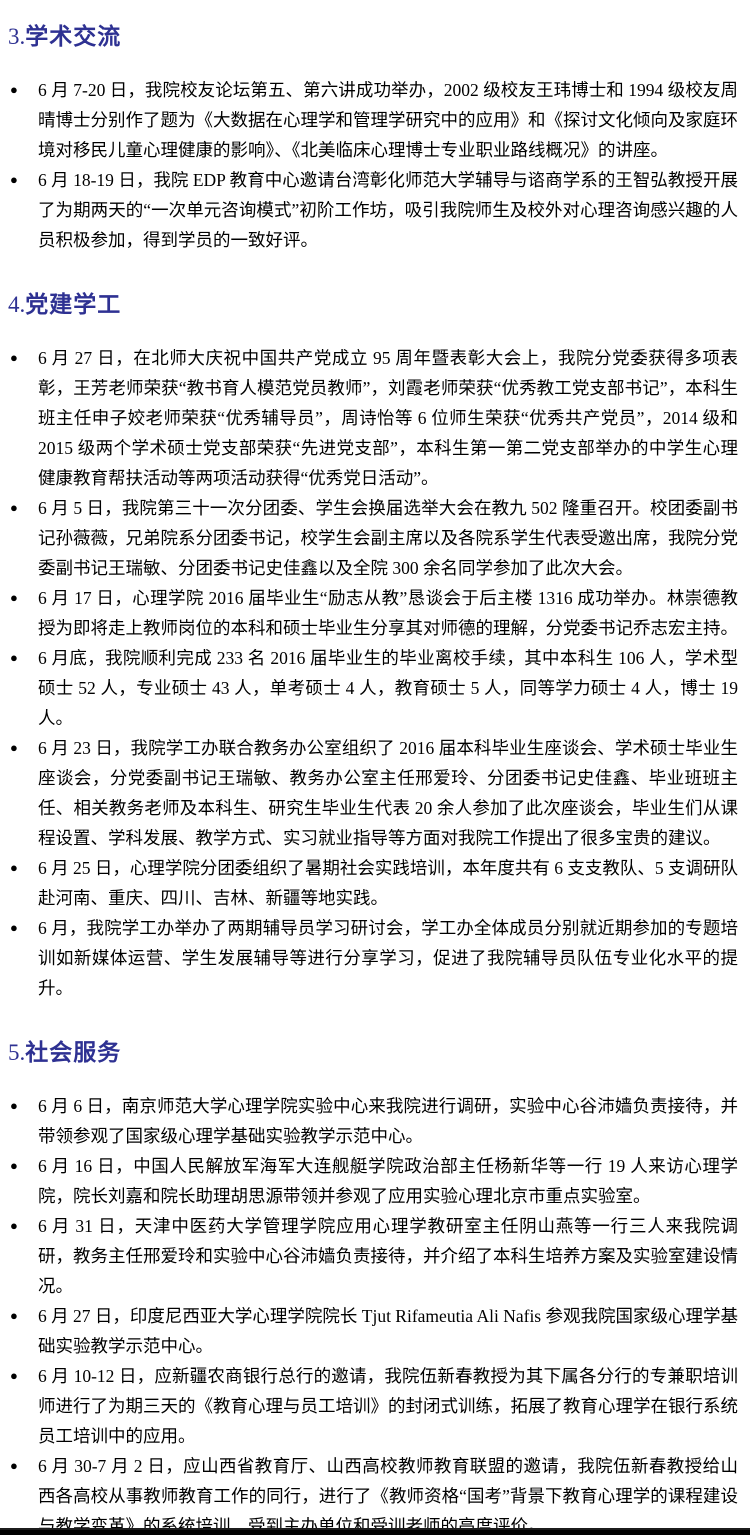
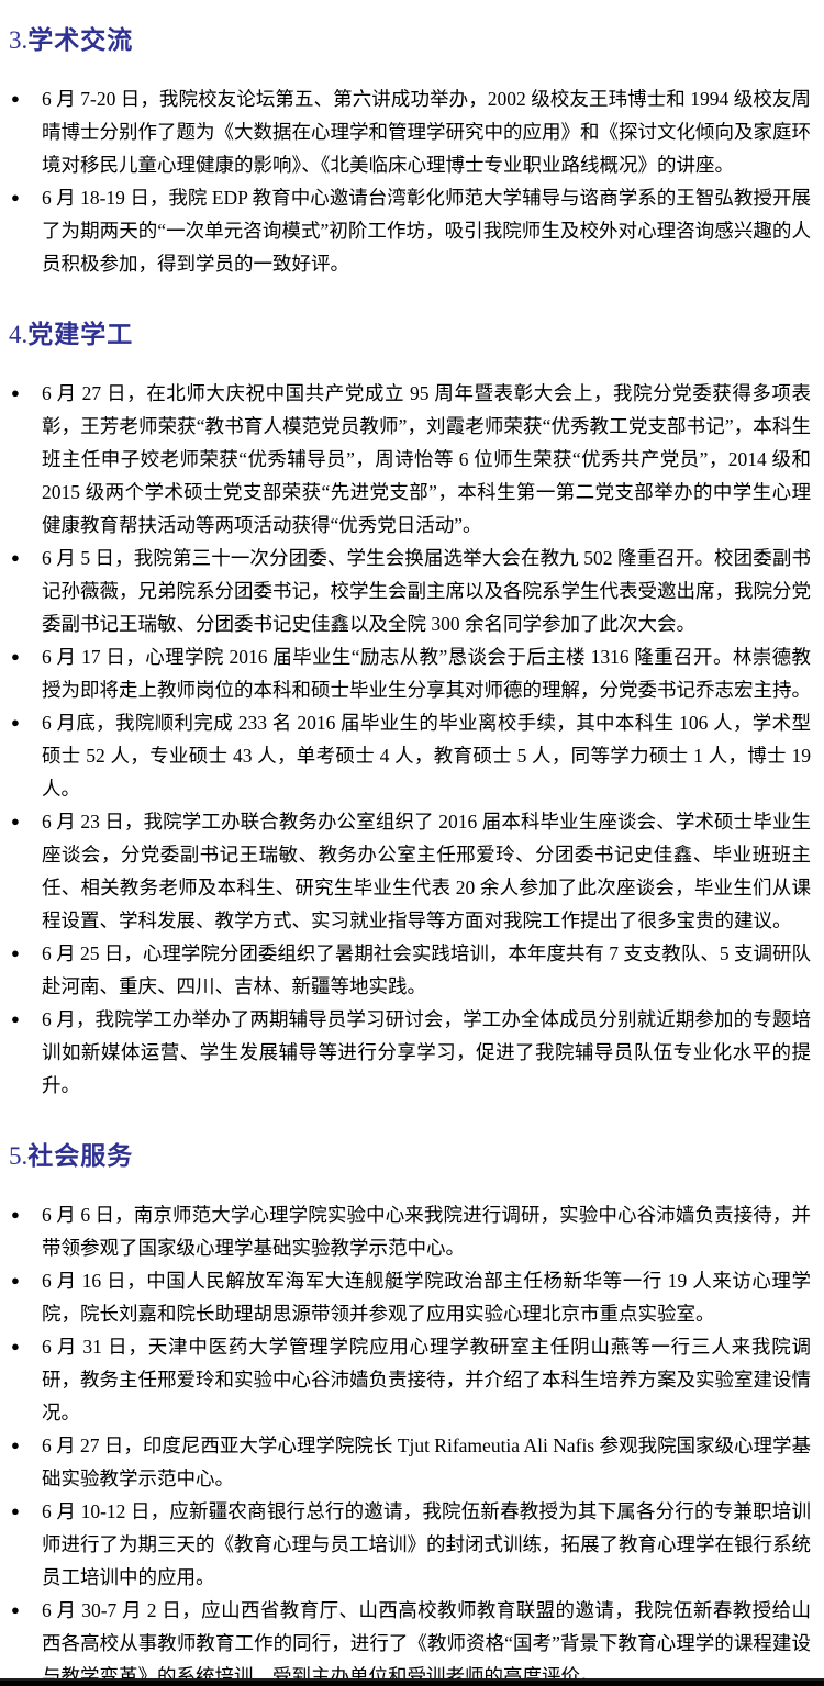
  3.学术交流
  ●
  6 月 7-20 日，我院校友论坛第五、第六讲成功举办，2002 级校友王玮博士和 1994 级校友周晴博士分别作了题为《大数据在心理学和管理学研究中的应用》和《探讨文化倾向及家庭环境对移民儿童心理健康的影响》、《北美临床心理博士专业职业路线概况》的讲座。
  ●
  6 月 18-19 日，我院 EDP 教育中心邀请台湾彰化师范大学辅导与谘商学系的王智弘教授开展了为期两天的“一次单元咨询模式”初阶工作坊，吸引我院师生及校外对心理咨询感兴趣的人员积极参加，得到学员的一致好评。
  4.党建学工
  ●
  6 月 27 日，在北师大庆祝中国共产党成立 95 周年暨表彰大会上，我院分党委获得多项表彰，王芳老师荣获“教书育人模范党员教师”，刘霞老师荣获“优秀教工党支部书记”，本科生班主任申子姣老师荣获“优秀辅导员”，周诗怡等 6 位师生荣获“优秀共产党员”，2014 级和 2015 级两个学术硕士党支部荣获“先进党支部”，本科生第一第二党支部举办的中学生心理健康教育帮扶活动等两项活动获得“优秀党日活动”。
  ●
  6 月 5 日，我院第三十一次分团委、学生会换届选举大会在教九 502 隆重召开。校团委副书记孙薇薇，兄弟院系分团委书记，校学生会副主席以及各院系学生代表受邀出席，我院分党委副书记王瑞敏、分团委书记史佳鑫以及全院 300 余名同学参加了此次大会。
  ●
- 6 月 17 日，心理学院 2016 届毕业生“励志从教”恳谈会于后主楼 1316 成功举办。林崇德教授为即将走上教师岗位的本科和硕士毕业生分享其对师德的理解，分党委书记乔志宏主持。
+ 6 月 17 日，心理学院 2016 届毕业生“励志从教”恳谈会于后主楼 1316 隆重召开。林崇德教授为即将走上教师岗位的本科和硕士毕业生分享其对师德的理解，分党委书记乔志宏主持。
  ●
- 6 月底，我院顺利完成 233 名 2016 届毕业生的毕业离校手续，其中本科生 106 人，学术型硕士 52 人，专业硕士 43 人，单考硕士 4 人，教育硕士 5 人，同等学力硕士 4 人，博士 19 人。
+ 6 月底，我院顺利完成 233 名 2016 届毕业生的毕业离校手续，其中本科生 106 人，学术型硕士 52 人，专业硕士 43 人，单考硕士 4 人，教育硕士 5 人，同等学力硕士 1 人，博士 19 人。
  ●
  6 月 23 日，我院学工办联合教务办公室组织了 2016 届本科毕业生座谈会、学术硕士毕业生座谈会，分党委副书记王瑞敏、教务办公室主任邢爱玲、分团委书记史佳鑫、毕业班班主任、相关教务老师及本科生、研究生毕业生代表 20 余人参加了此次座谈会，毕业生们从课程设置、学科发展、教学方式、实习就业指导等方面对我院工作提出了很多宝贵的建议。
  ●
- 6 月 25 日，心理学院分团委组织了暑期社会实践培训，本年度共有 6 支支教队、5 支调研队赴河南、重庆、四川、吉林、新疆等地实践。
+ 6 月 25 日，心理学院分团委组织了暑期社会实践培训，本年度共有 7 支支教队、5 支调研队赴河南、重庆、四川、吉林、新疆等地实践。
  ●
  6 月，我院学工办举办了两期辅导员学习研讨会，学工办全体成员分别就近期参加的专题培训如新媒体运营、学生发展辅导等进行分享学习，促进了我院辅导员队伍专业化水平的提升。
  5.社会服务
  ●
  6 月 6 日，南京师范大学心理学院实验中心来我院进行调研，实验中心谷沛嫱负责接待，并带领参观了国家级心理学基础实验教学示范中心。
  ●
  6 月 16 日，中国人民解放军海军大连舰艇学院政治部主任杨新华等一行 19 人来访心理学院，院长刘嘉和院长助理胡思源带领并参观了应用实验心理北京市重点实验室。
  ●
  6 月 31 日，天津中医药大学管理学院应用心理学教研室主任阴山燕等一行三人来我院调研，教务主任邢爱玲和实验中心谷沛嫱负责接待，并介绍了本科生培养方案及实验室建设情况。
  ●
  6 月 27 日，印度尼西亚大学心理学院院长 Tjut Rifameutia Ali Nafis 参观我院国家级心理学基础实验教学示范中心。
  ●
  6 月 10-12 日，应新疆农商银行总行的邀请，我院伍新春教授为其下属各分行的专兼职培训师进行了为期三天的《教育心理与员工培训》的封闭式训练，拓展了教育心理学在银行系统员工培训中的应用。
  ●
  6 月 30-7 月 2 日，应山西省教育厅、山西高校教师教育联盟的邀请，我院伍新春教授给山西各高校从事教师教育工作的同行，进行了《教师资格“国考”背景下教育心理学的课程建设与教学变革》的系统培训，受到主办单位和受训老师的高度评价。
